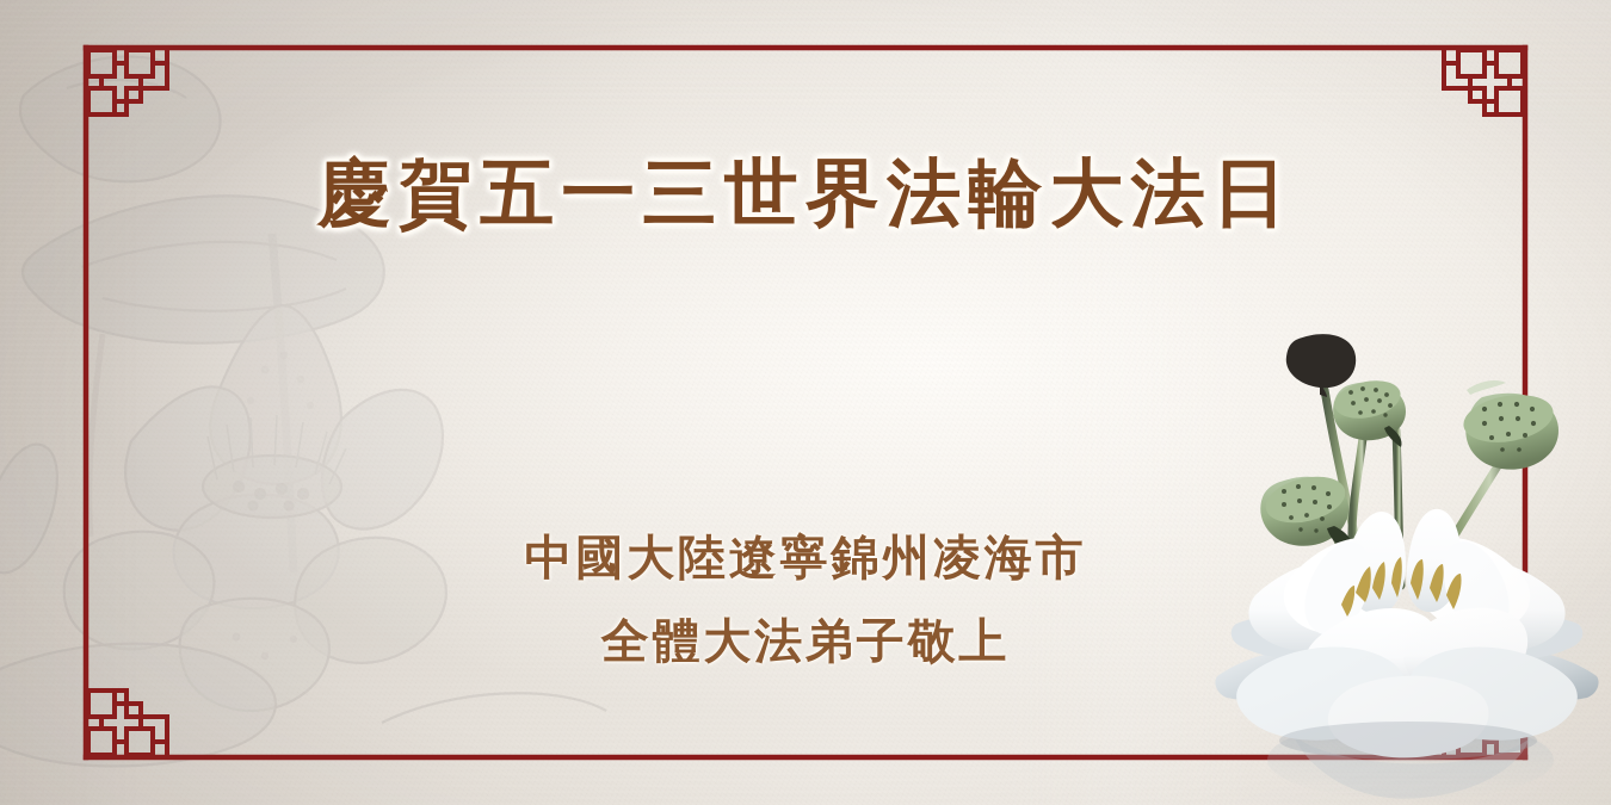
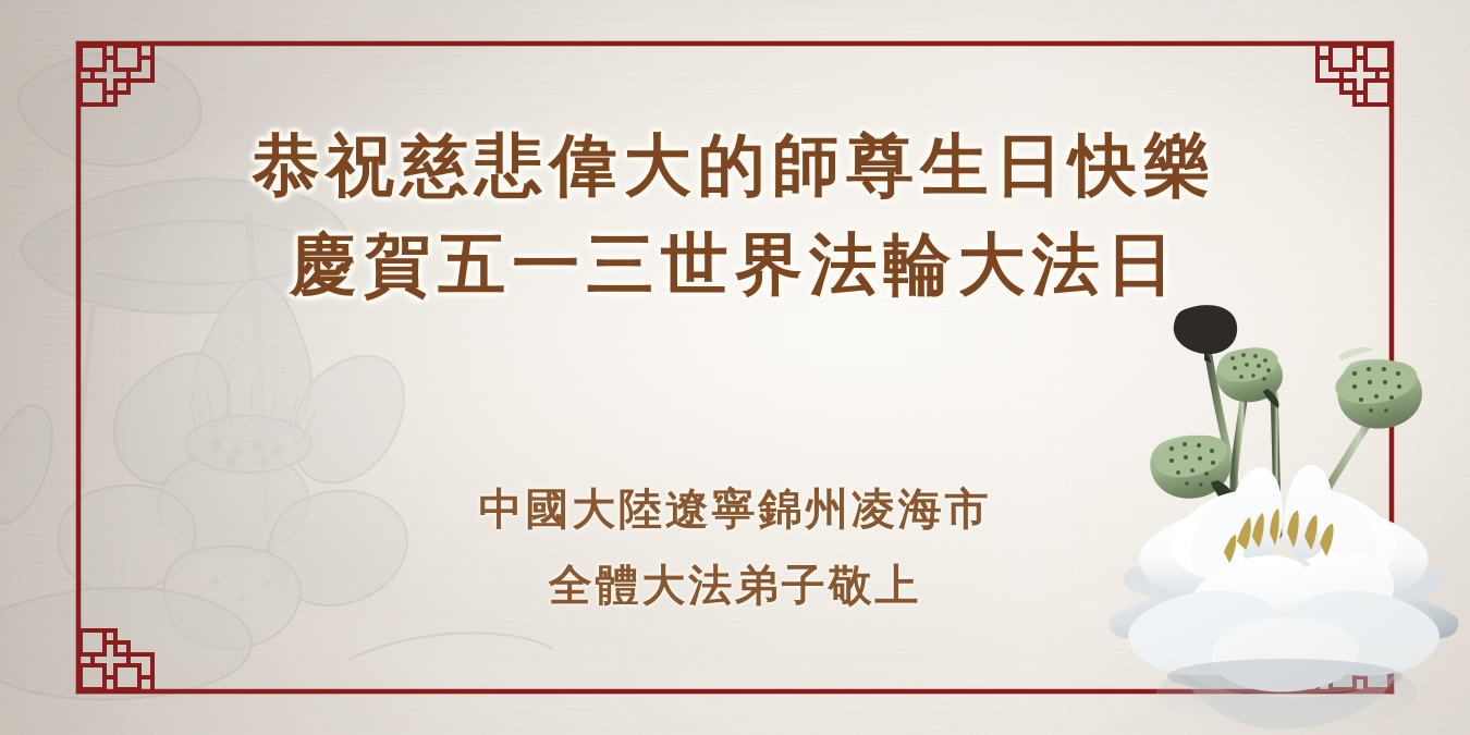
+ 恭祝慈悲偉大的師尊生日快樂
  慶賀五一三世界法輪大法日
  中國大陸遼寧錦州凌海市
  全體大法弟子敬上
